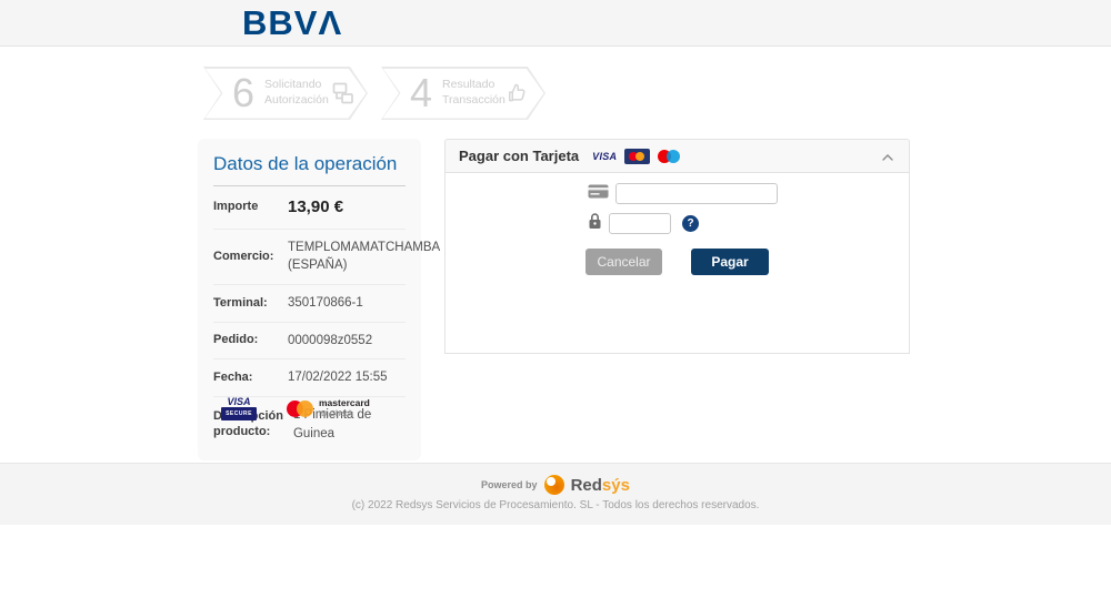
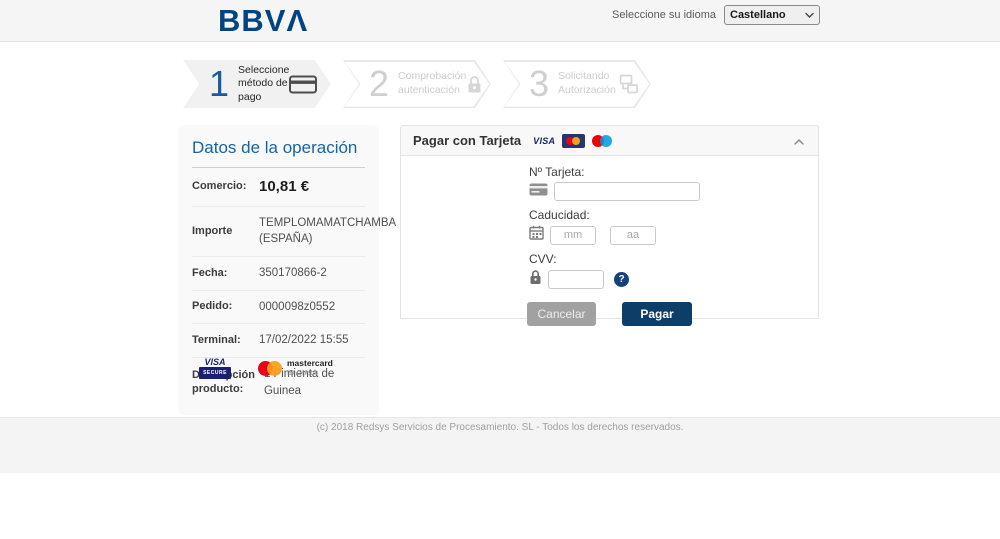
  BBVΛ
+ Seleccione su idioma
+ Castellano
+ 1
+ Seleccione
+ método de pago
+ 2
+ Comprobación
+ autenticación
- 6
+ 3
  Solicitando
  Autorización
- 4
- Resultado
- Transacción
  Datos de la operación
- Importe
+ Comercio:
- 13,90 €
+ 10,81 €
- Comercio:
+ Importe
  TEMPLOMAMATCHAMBA (ESPAÑA)
- Terminal:
+ Fecha:
- 350170866-1
+ 350170866-2
  Pedido:
  0000098z0552
- Fecha:
+ Terminal:
  17/02/2022 15:55
  Dción producto:
  imienta de Guinea
  VISA
  mastercard
  ID Check
  Pagar con Tarjeta
  VISA
+ Nº Tarjeta:
+ Caducidad:
+ mm
+ aa
+ CVV:
  ?
  Cancelar
  Pagar
- Powered by
- Redsýs
- (c) 2022 Redsys Servicios de Procesamiento. SL - Todos los derechos reservados.
+ (c) 2018 Redsys Servicios de Procesamiento. SL - Todos los derechos reservados.
